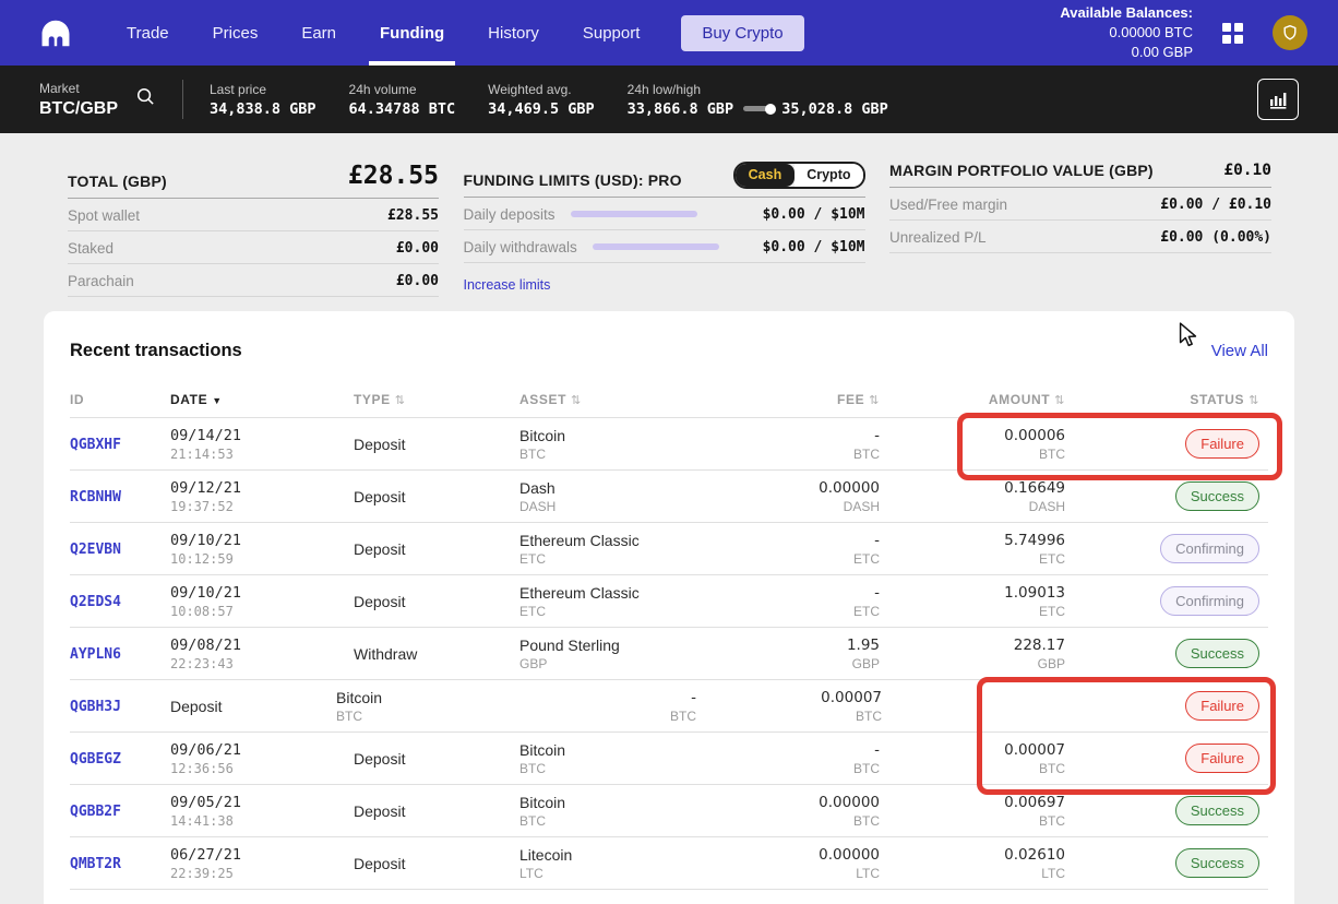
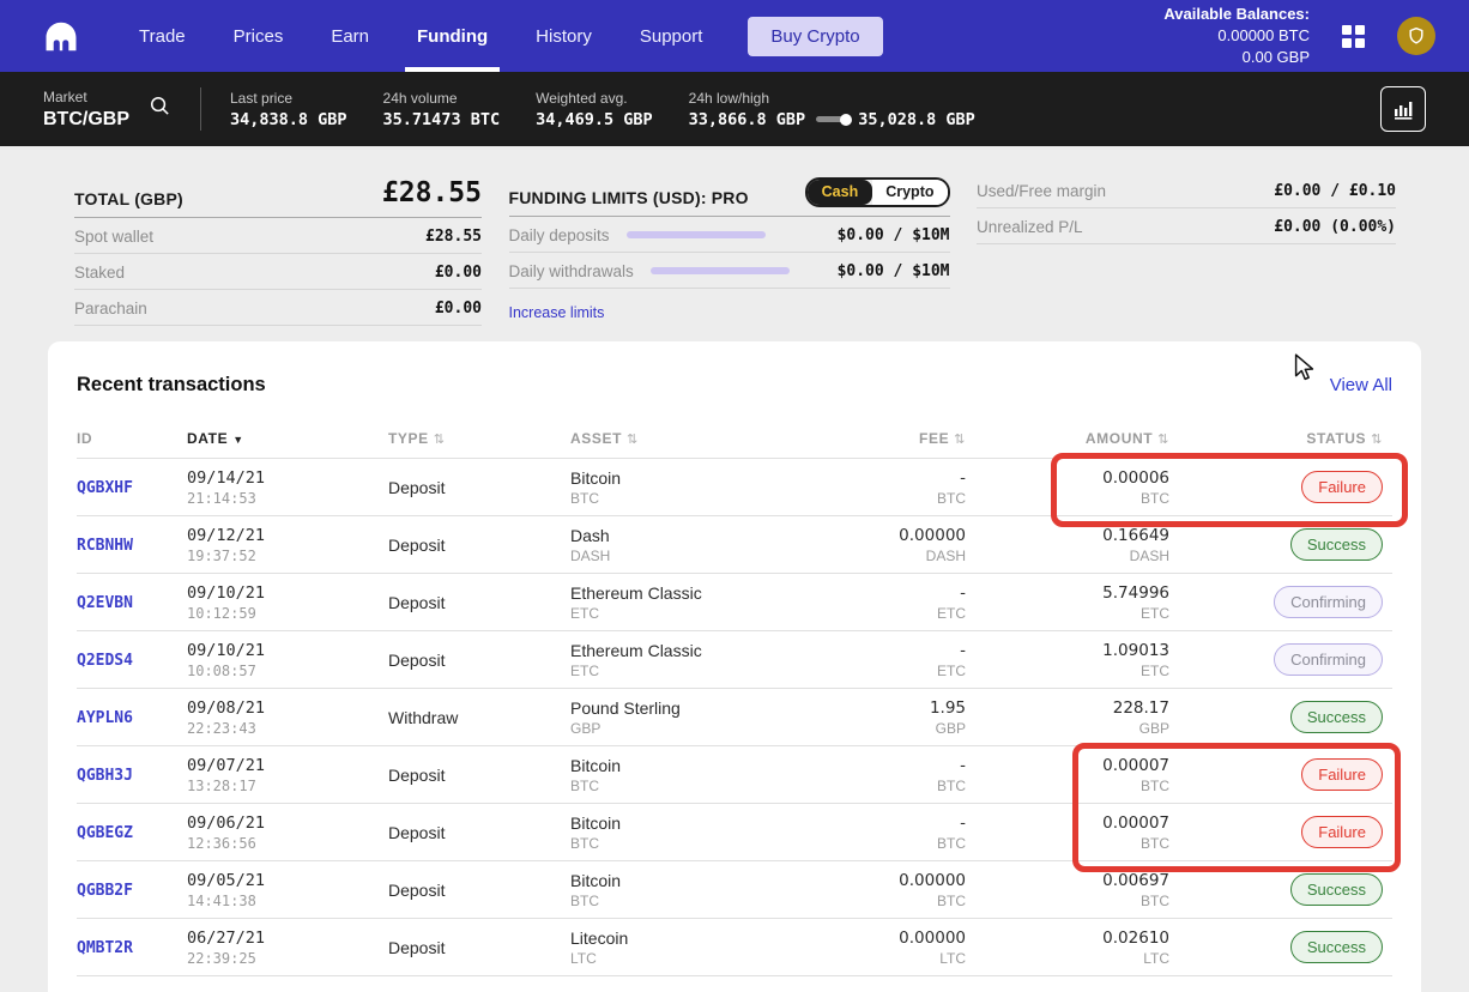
  Trade
  Prices
  Earn
  Funding
  History
  Support
  Buy Crypto
  Available Balances:
  0.00000 BTC
  0.00 GBP
  Market
  BTC/GBP
  Last price
  34,838.8 GBP
  24h volume
- 64.34788 BTC
+ 35.71473 BTC
  Weighted avg.
  34,469.5 GBP
  24h low/high
  33,866.8 GBP
  35,028.8 GBP
  TOTAL (GBP)
  £28.55
  Spot wallet
  £28.55
  Staked
  £0.00
  Parachain
  £0.00
  FUNDING LIMITS (USD): PRO
  Cash
  Crypto
  Daily deposits
  $0.00 / $10M
  Daily withdrawals
  $0.00 / $10M
  Increase limits
- MARGIN PORTFOLIO VALUE (GBP)
- £0.10
  Used/Free margin
  £0.00 / £0.10
  Unrealized P/L
  £0.00 (0.00%)
  Recent transactions
  View All
  ID
  DATE ▼
  TYPE ⇅
  ASSET ⇅
  FEE ⇅
  AMOUNT ⇅
  STATUS ⇅
  QGBXHF
  09/14/21
  21:14:53
  Deposit
  Bitcoin
  BTC
  -
  BTC
  0.00006
  BTC
  Failure
  RCBNHW
  09/12/21
  19:37:52
  Deposit
  Dash
  DASH
  0.00000
  DASH
  0.16649
  DASH
  Success
  Q2EVBN
  09/10/21
  10:12:59
  Deposit
  Ethereum Classic
  ETC
  -
  ETC
  5.74996
  ETC
  Confirming
  Q2EDS4
  09/10/21
  10:08:57
  Deposit
  Ethereum Classic
  ETC
  -
  ETC
  1.09013
  ETC
  Confirming
  AYPLN6
  09/08/21
  22:23:43
  Withdraw
  Pound Sterling
  GBP
  1.95
  GBP
  228.17
  GBP
  Success
  QGBH3J
+ 09/07/21
+ 13:28:17
  Deposit
  Bitcoin
  BTC
  -
  BTC
  0.00007
  BTC
  Failure
  QGBEGZ
  09/06/21
  12:36:56
  Deposit
  Bitcoin
  BTC
  -
  BTC
  0.00007
  BTC
  Failure
  QGBB2F
  09/05/21
  14:41:38
  Deposit
  Bitcoin
  BTC
  0.00000
  BTC
  0.00697
  BTC
  Success
  QMBT2R
  06/27/21
  22:39:25
  Deposit
  Litecoin
  LTC
  0.00000
  LTC
  0.02610
  LTC
  Success
